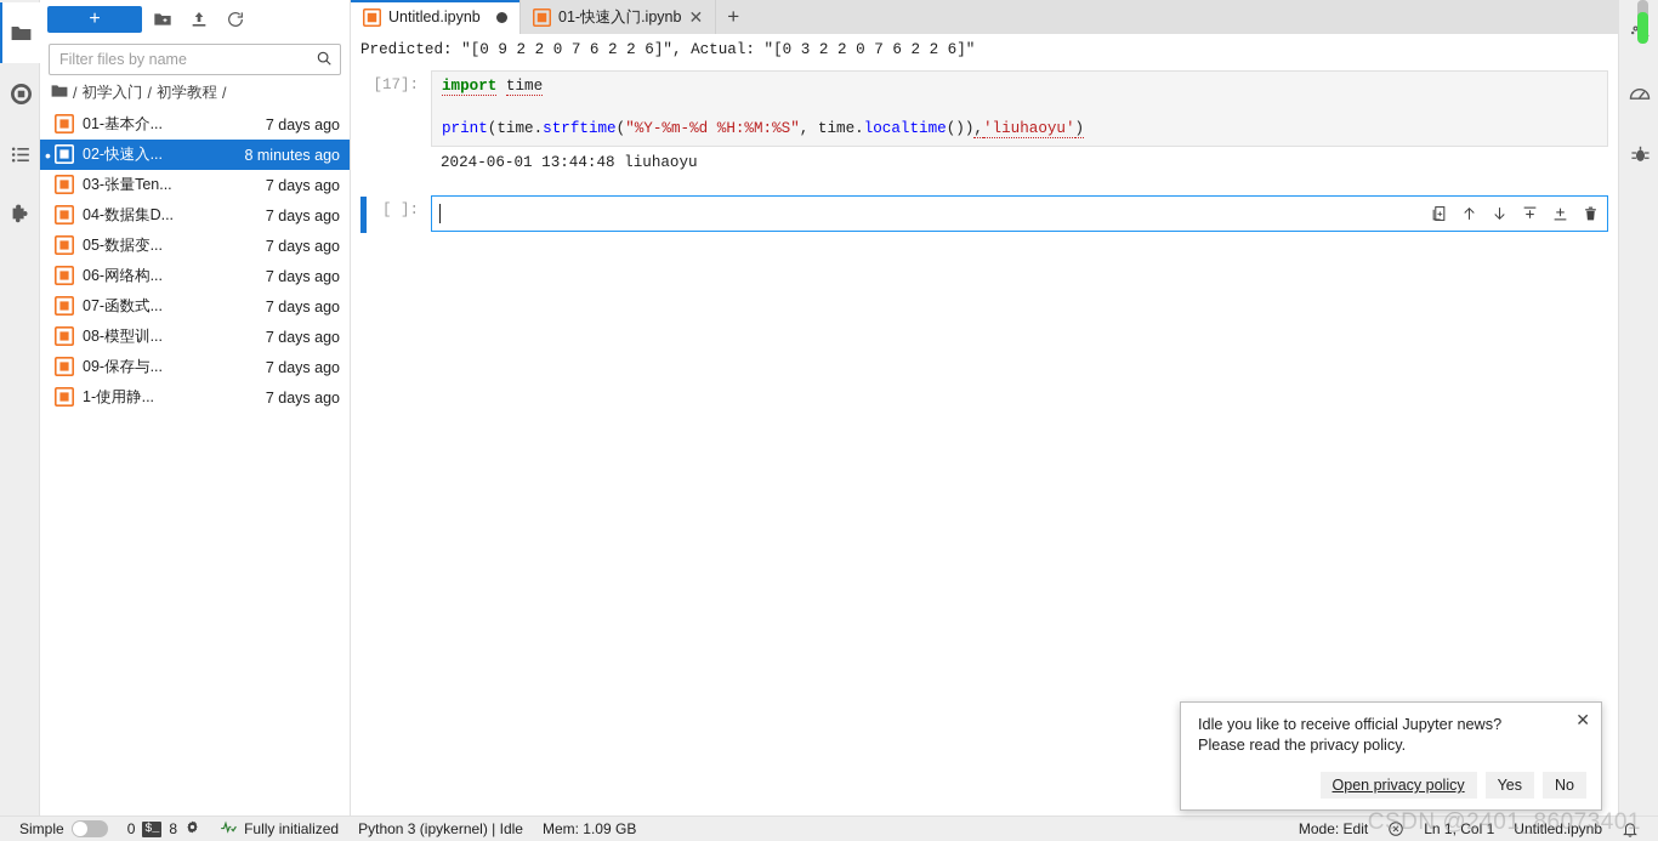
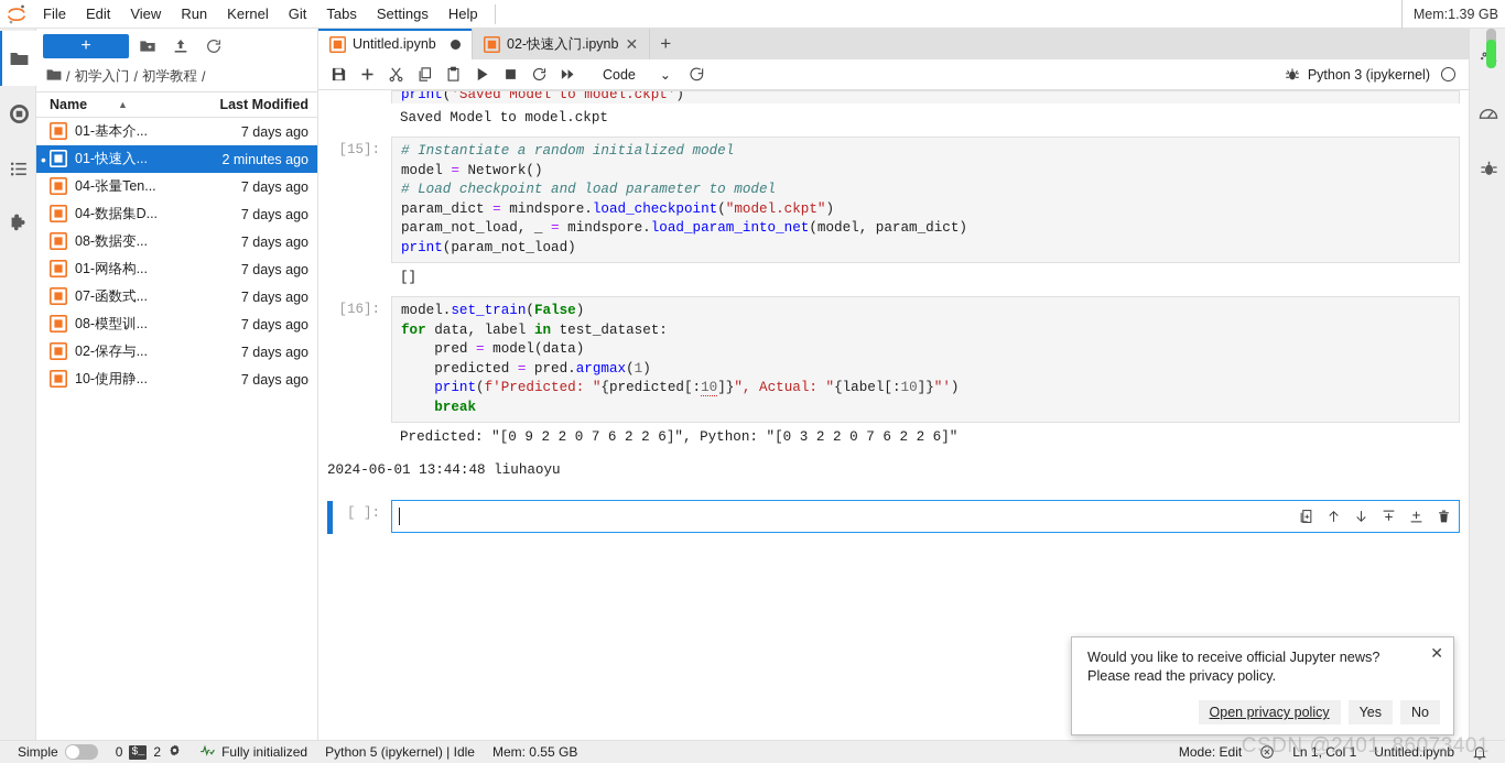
+ File
+ Edit
+ View
+ Run
+ Kernel
+ Git
+ Tabs
+ Settings
+ Help
+ Mem:1.39 GB
  +
- Filter files by name
  /
  初学入门
  /
  初学教程
  /
+ Name
+ ▲
+ Last Modified
  01-基本介...
  7 days ago
  •
- 02-快速入...
+ 01-快速入...
- 8 minutes ago
+ 2 minutes ago
- 03-张量Ten...
+ 04-张量Ten...
  7 days ago
  04-数据集D...
  7 days ago
- 05-数据变...
+ 08-数据变...
  7 days ago
- 06-网络构...
+ 01-网络构...
  7 days ago
  07-函数式...
  7 days ago
  08-模型训...
  7 days ago
- 09-保存与...
+ 02-保存与...
  7 days ago
- 1-使用静...
+ 10-使用静...
  7 days ago
  Untitled.ipynb
- 01-快速入门.ipynb
+ 02-快速入门.ipynb
  ✕
  +
+ Code
+ ⌄
+ Python 3 (ipykernel)
+ print('Saved Model to model.ckpt')
+ Saved Model to model.ckpt
+ [15]:
+ # Instantiate a random initialized model
+ model = Network()
+ # Load checkpoint and load parameter to model
+ param_dict = mindspore.load_checkpoint("model.ckpt")
+ param_not_load, _ = mindspore.load_param_into_net(model, param_dict)
+ print(param_not_load)
+ []
+ [16]:
+ model.set_train(False)
+ for data, label in test_dataset:
+ pred = model(data)
+ predicted = pred.argmax(1)
+ print(f'Predicted: "{predicted[:10]}", Actual: "{label[:10]}"')
+ break
- Predicted: "[0 9 2 2 0 7 6 2 2 6]", Actual: "[0 3 2 2 0 7 6 2 2 6]"
+ Predicted: "[0 9 2 2 0 7 6 2 2 6]", Python: "[0 3 2 2 0 7 6 2 2 6]"
- [17]:
- import time print(time.strftime("%Y-%m-%d %H:%M:%S", time.localtime()),'liuhaoyu')
  2024-06-01 13:44:48 liuhaoyu
  [ ]:
  Simple
  0
  $_
- 8
+ 2
  Fully initialized
- Python 3 (ipykernel) | Idle
+ Python 5 (ipykernel) | Idle
- Mem: 1.09 GB
+ Mem: 0.55 GB
  Mode: Edit
  Ln 1, Col 1
  Untitled.ipynb
  ✕
- Idle you like to receive official Jupyter news?
+ Would you like to receive official Jupyter news?
  Please read the privacy policy.
  Open privacy policy
  Yes
  No
  CSDN @2401_86073401
